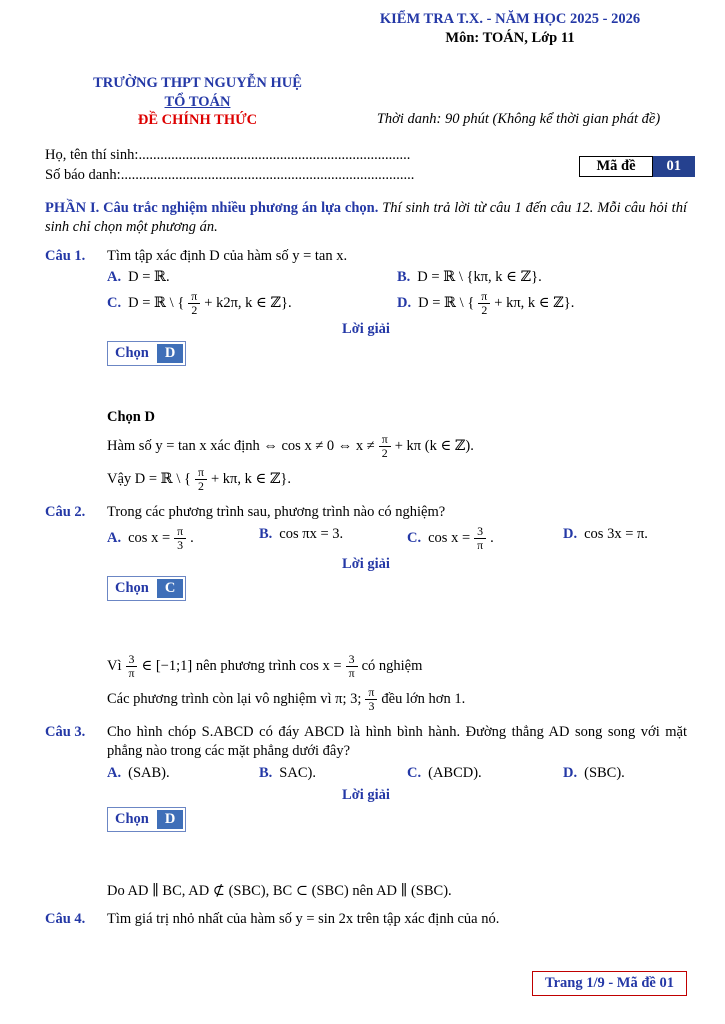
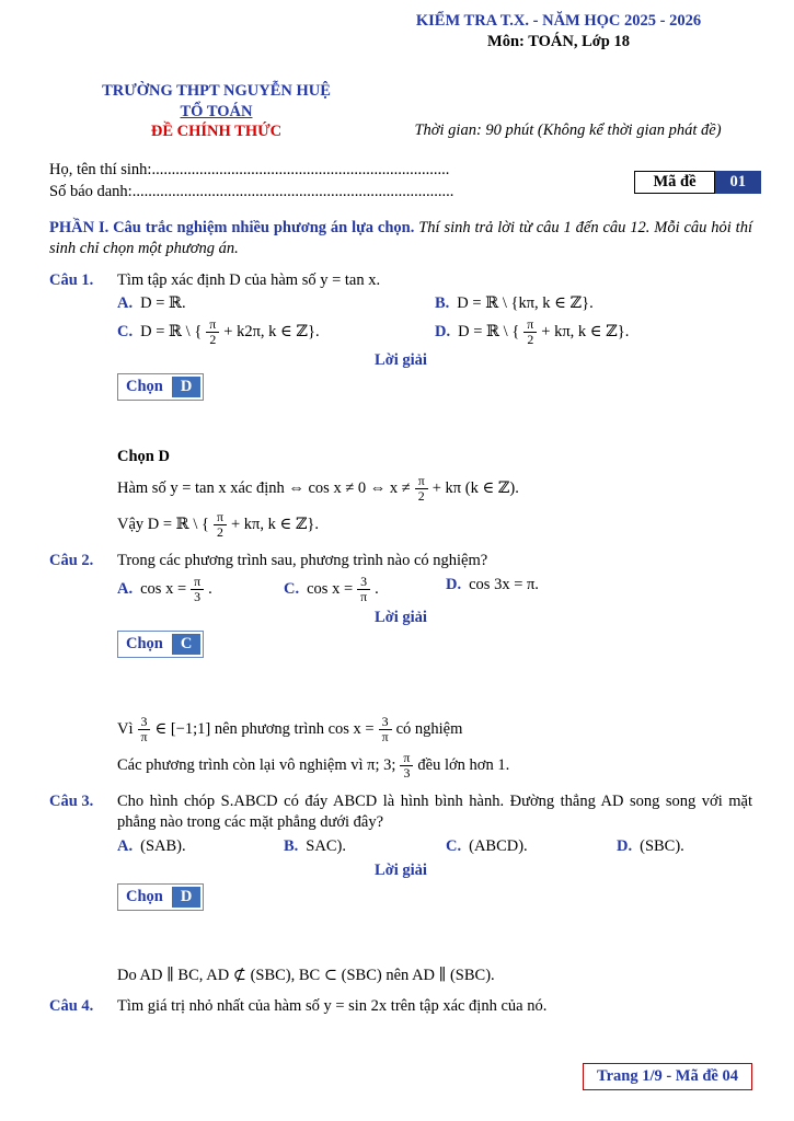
  KIỂM TRA T.X. - NĂM HỌC 2025 - 2026
- Môn: TOÁN, Lớp 11
+ Môn: TOÁN, Lớp 18
  TRƯỜNG THPT NGUYỄN HUỆ
  TỔ TOÁN
  ĐỀ CHÍNH THỨC
- Thời danh: 90 phút (Không kể thời gian phát đề)
+ Thời gian: 90 phút (Không kể thời gian phát đề)
  Họ, tên thí sinh:...........................................................................
  Số báo danh:.................................................................................
  Mã đề
  01
  PHẦN I. Câu trắc nghiệm nhiều phương án lựa chọn. Thí sinh trả lời từ câu 1 đến câu 12. Mỗi câu hỏi thí sinh chỉ chọn một phương án.
  Câu 1.
  Tìm tập xác định D của hàm số y = tan x.
  A. D = ℝ.
  B. D = ℝ \ {kπ, k ∈ ℤ}.
  C. D = ℝ \ {
  π
  2
  + k2π, k ∈ ℤ}.
  D. D = ℝ \ {
  π
  2
  + kπ, k ∈ ℤ}.
  Lời giải
  Chọn
  D
  Chọn D
  Hàm số y = tan x xác định ⇔ cos x ≠ 0 ⇔ x ≠
  π
  2
  + kπ (k ∈ ℤ).
  Vậy D = ℝ \ {
  π
  2
  + kπ, k ∈ ℤ}.
  Câu 2.
  Trong các phương trình sau, phương trình nào có nghiệm?
  A. cos x =
  π
  3
  .
- B. cos πx = 3.
  C. cos x =
  3
  π
  .
  D. cos 3x = π.
  Lời giải
  Chọn
  C
  Vì
  3
  π
  ∈ [−1;1] nên phương trình cos x =
  3
  π
  có nghiệm
  Các phương trình còn lại vô nghiệm vì π; 3;
  π
  3
  đều lớn hơn 1.
  Câu 3.
  Cho hình chóp S.ABCD có đáy ABCD là hình bình hành. Đường thẳng AD song song với mặt phẳng nào trong các mặt phẳng dưới đây?
  A. (SAB).
  B. SAC).
  C. (ABCD).
  D. (SBC).
  Lời giải
  Chọn
  D
  Do AD ∥ BC, AD ⊄ (SBC), BC ⊂ (SBC) nên AD ∥ (SBC).
  Câu 4.
  Tìm giá trị nhỏ nhất của hàm số y = sin 2x trên tập xác định của nó.
- Trang 1/9 - Mã đề 01
+ Trang 1/9 - Mã đề 04
